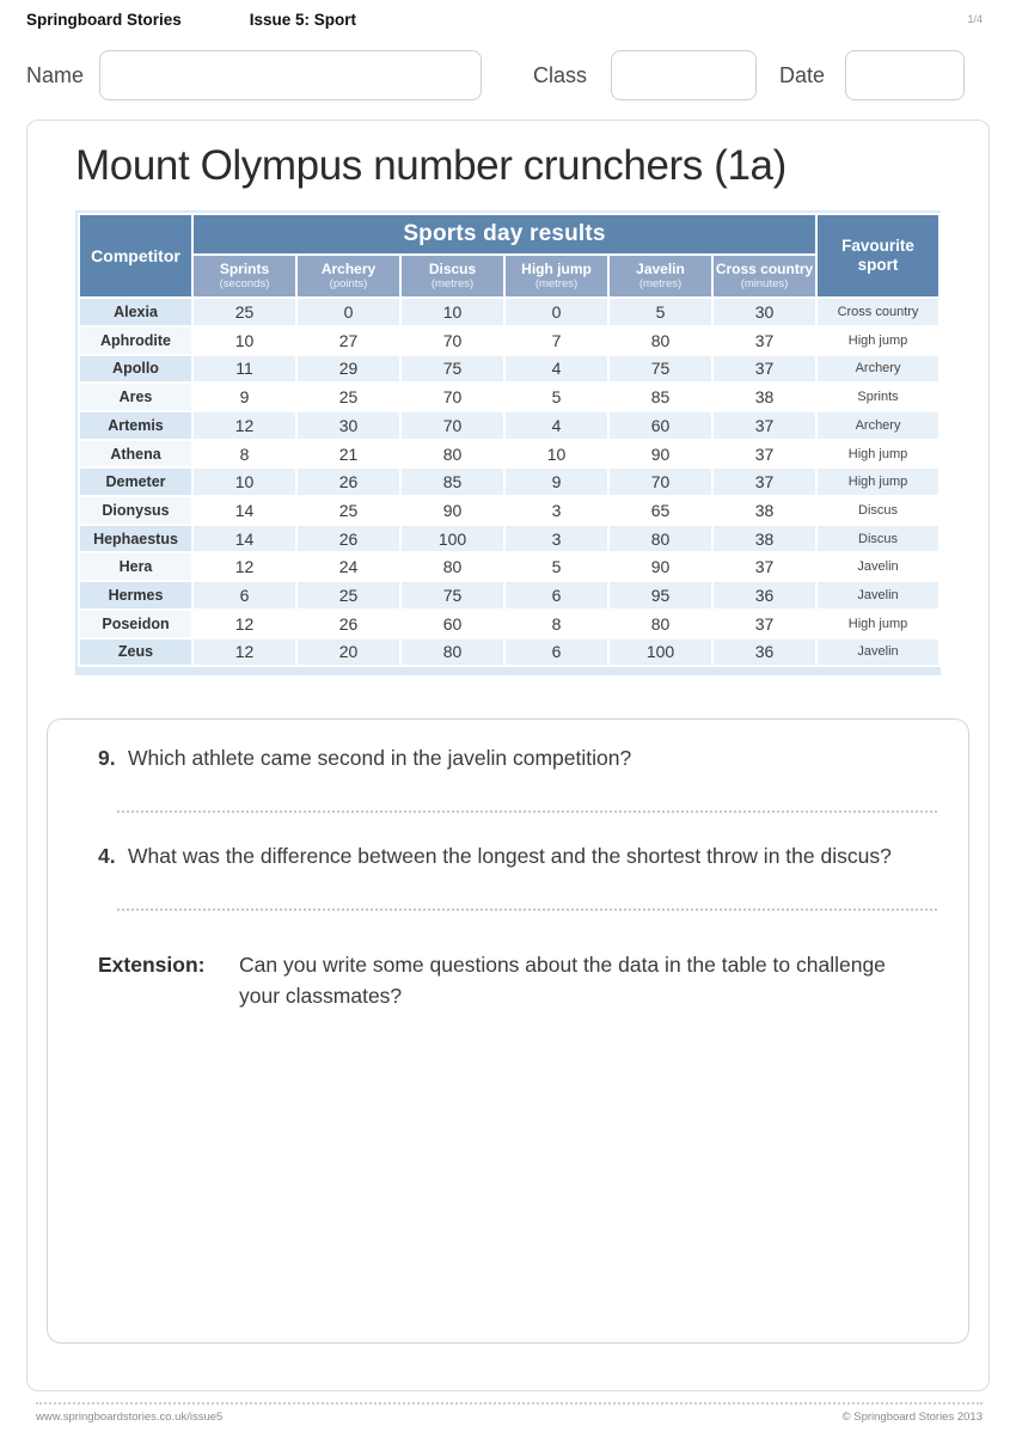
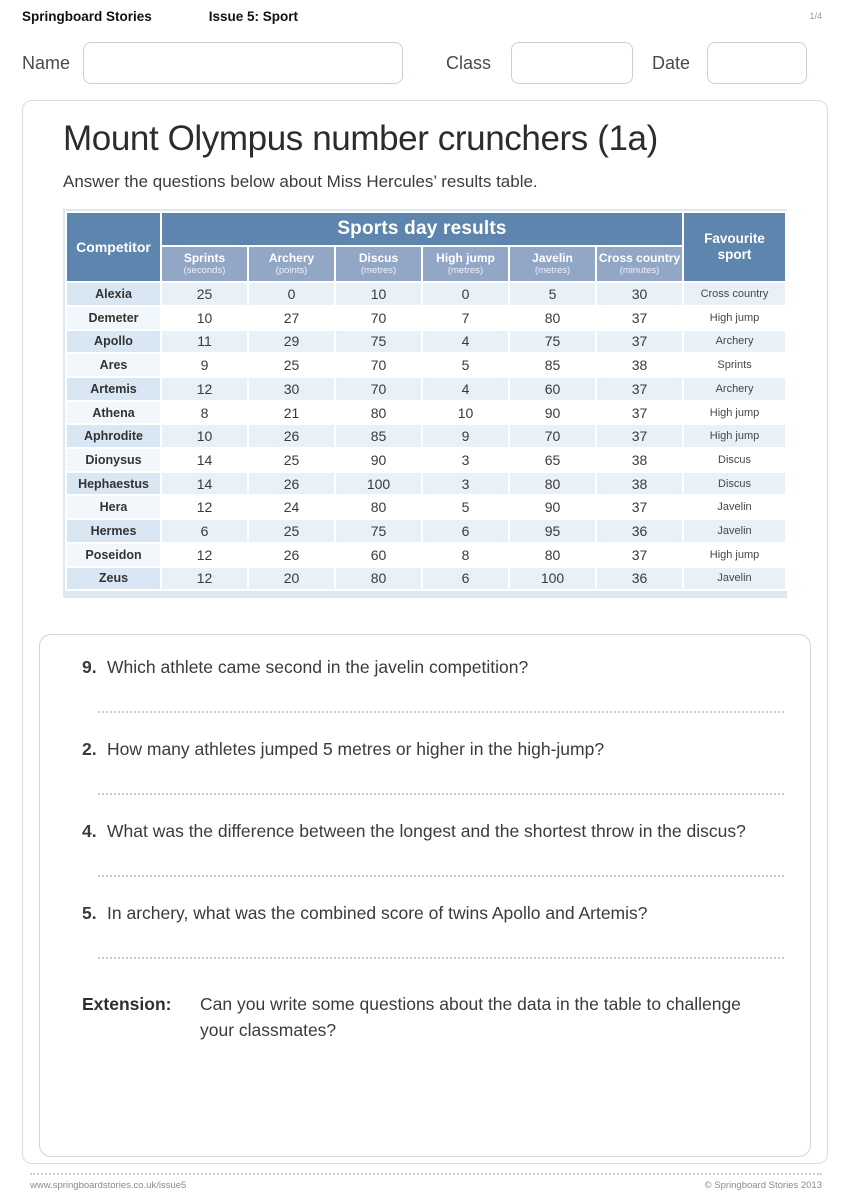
  Springboard Stories
  Issue 5: Sport
  1/4
  Name
  Class
  Date
  Mount Olympus number crunchers (1a)
+ Answer the questions below about Miss Hercules’ results table.
  Competitor	Sports day results	Favourite sport
  Sprints(seconds)	Archery(points)	Discus(metres)	High jump(metres)	Javelin(metres)	Cross country(minutes)
  Alexia	25	0	10	0	5	30	Cross country
- Aphrodite	10	27	70	7	80	37	High jump
+ Demeter	10	27	70	7	80	37	High jump
  Apollo	11	29	75	4	75	37	Archery
  Ares	9	25	70	5	85	38	Sprints
  Artemis	12	30	70	4	60	37	Archery
  Athena	8	21	80	10	90	37	High jump
- Demeter	10	26	85	9	70	37	High jump
+ Aphrodite	10	26	85	9	70	37	High jump
  Dionysus	14	25	90	3	65	38	Discus
  Hephaestus	14	26	100	3	80	38	Discus
  Hera	12	24	80	5	90	37	Javelin
  Hermes	6	25	75	6	95	36	Javelin
  Poseidon	12	26	60	8	80	37	High jump
  Zeus	12	20	80	6	100	36	Javelin
  9.
  Which athlete came second in the javelin competition?
+ 2.
+ How many athletes jumped 5 metres or higher in the high-jump?
  4.
  What was the difference between the longest and the shortest throw in the discus?
+ 5.
+ In archery, what was the combined score of twins Apollo and Artemis?
  Extension:
  Can you write some questions about the data in the table to challenge your classmates?
  www.springboardstories.co.uk/issue5
  © Springboard Stories 2013
